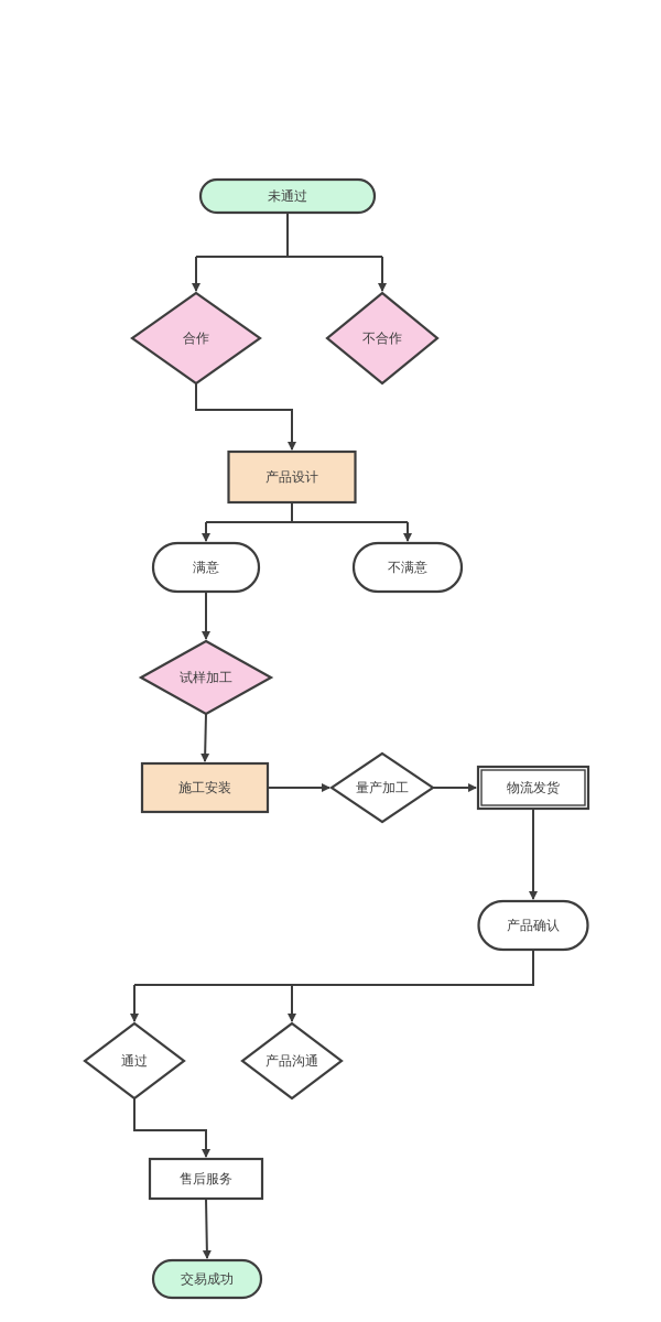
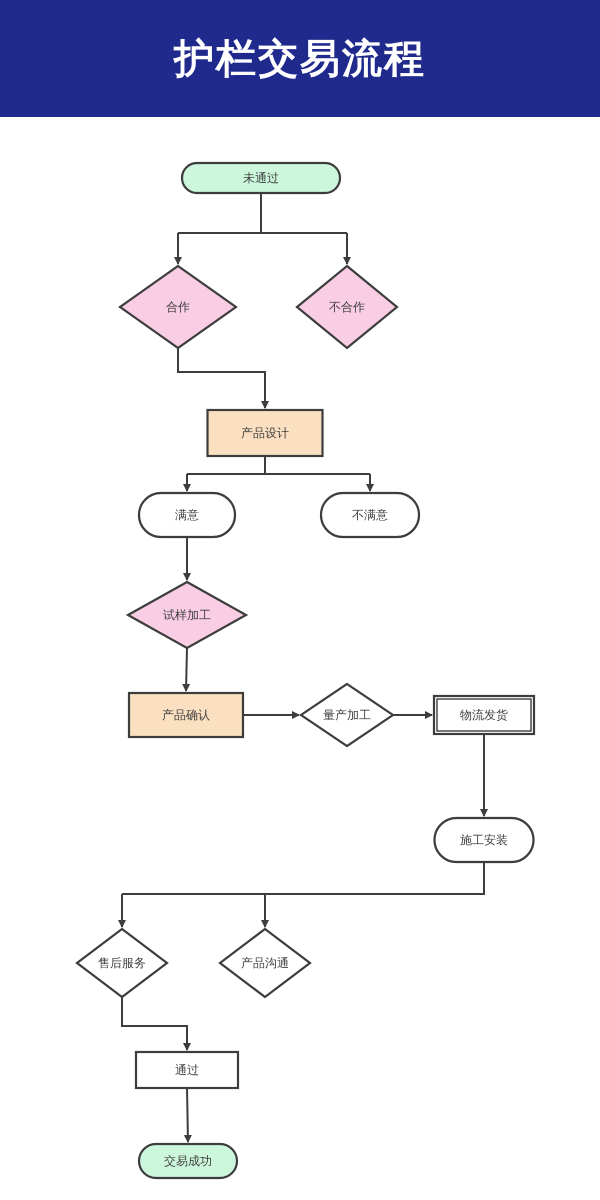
+ 护栏交易流程
  未通过
  合作
  不合作
  产品设计
  满意
  不满意
  试样加工
- 施工安装
+ 产品确认
  量产加工
  物流发货
- 产品确认
+ 施工安装
- 通过
+ 售后服务
  产品沟通
- 售后服务
+ 通过
  交易成功
